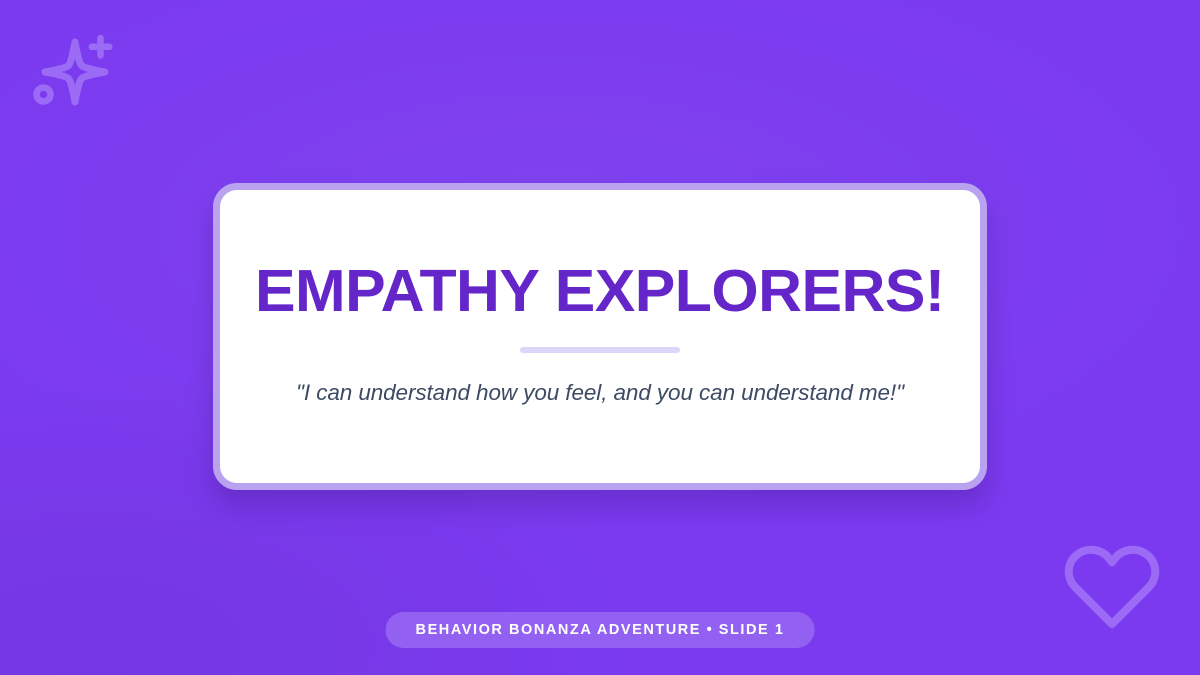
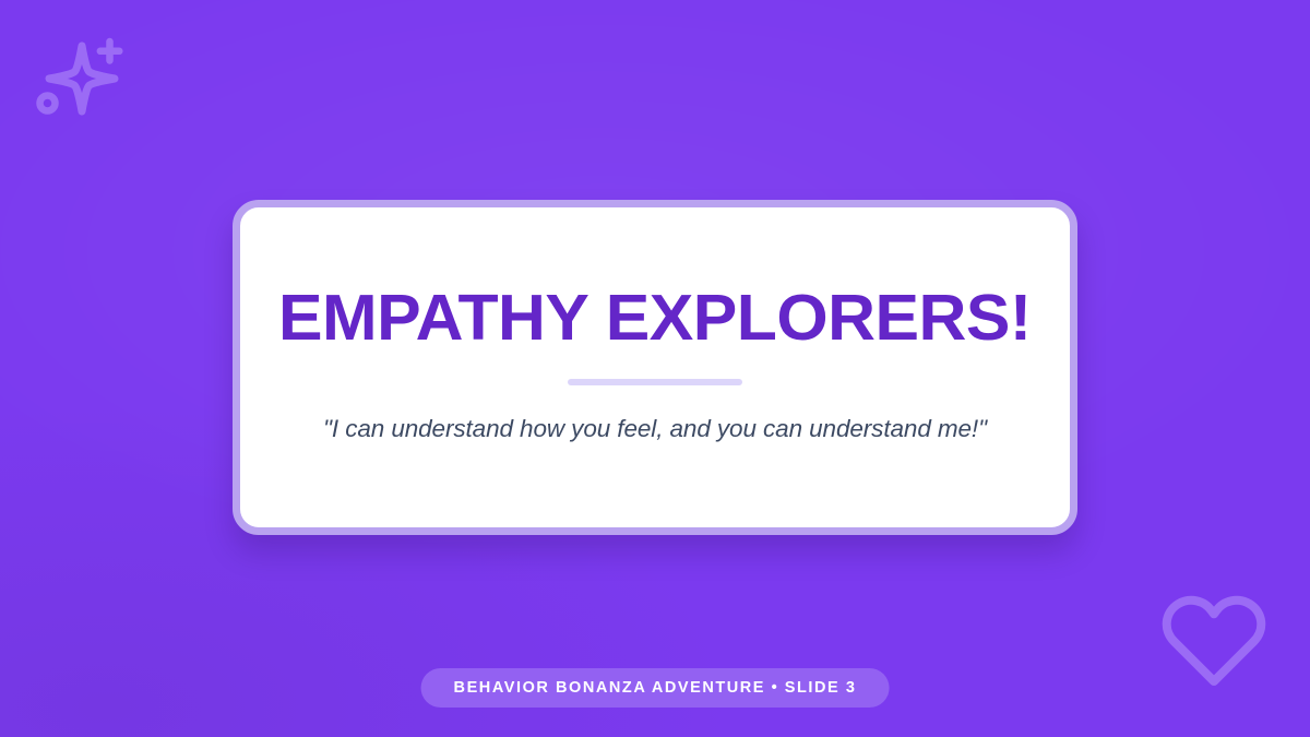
  EMPATHY EXPLORERS!
  "I can understand how you feel, and you can understand me!"
- BEHAVIOR BONANZA ADVENTURE • SLIDE 1
+ BEHAVIOR BONANZA ADVENTURE • SLIDE 3
